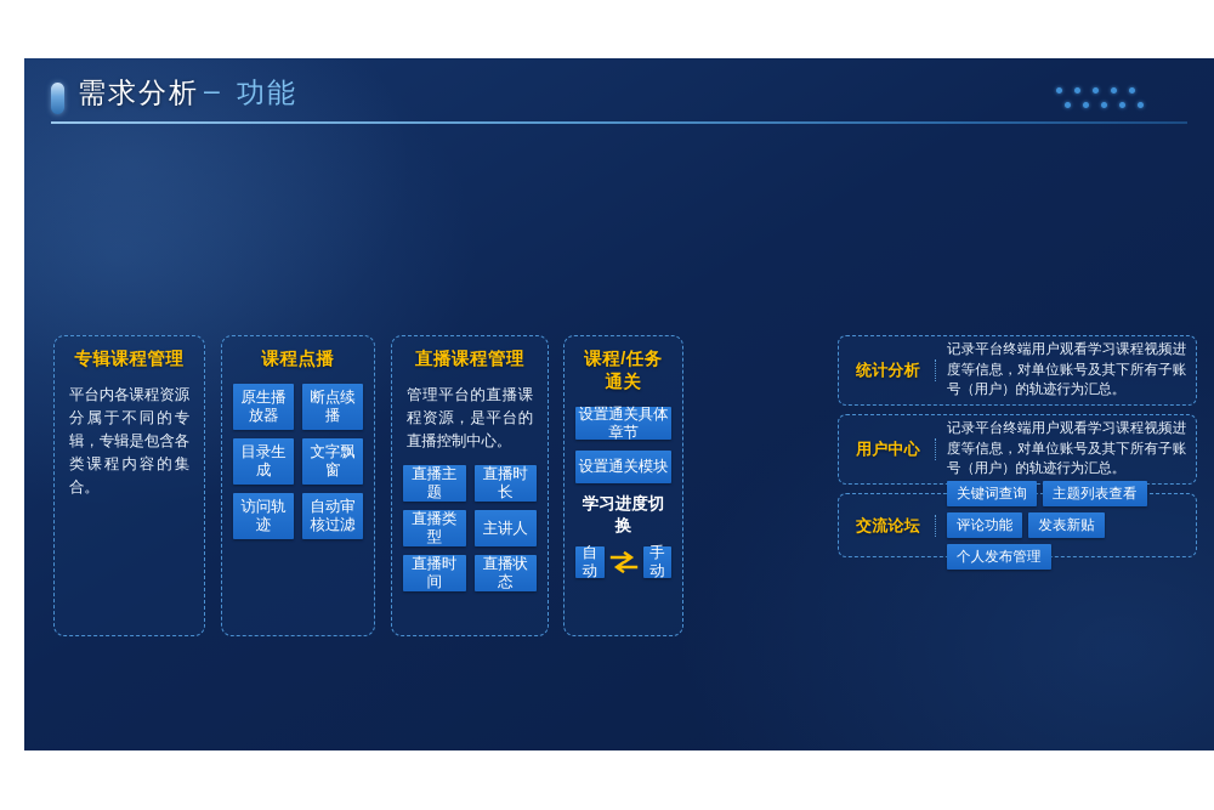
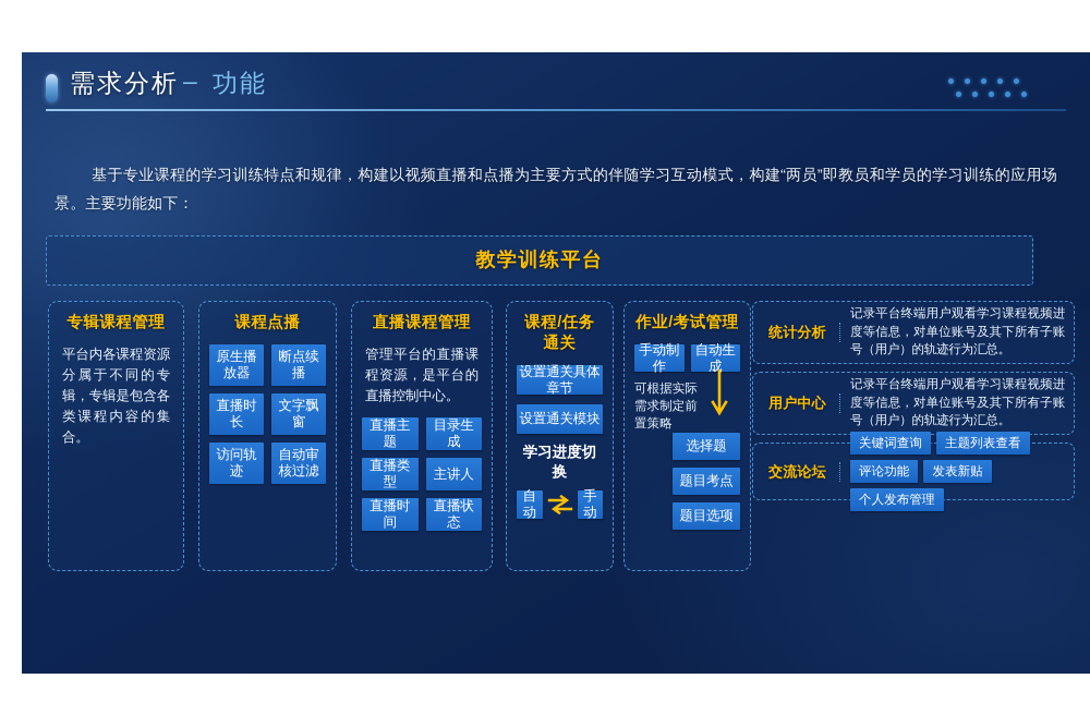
  需求分析
  –
  功能
+ 基于专业课程的学习训练特点和规律，构建以视频直播和点播为主要方式的伴随学习互动模式，构建“两员”即教员和学员的学习训练的应用场景。主要功能如下：
+ 教学训练平台
  专辑课程管理
  平台内各课程资源分属于不同的专辑，专辑是包含各类课程内容的集合。
  课程点播
  原生播放器
  断点续播
- 目录生成
+ 直播时长
  文字飘窗
  访问轨迹
  自动审核过滤
  直播课程管理
  管理平台的直播课程资源，是平台的直播控制中心。
  直播主题
- 直播时长
+ 目录生成
  直播类型
  主讲人
  直播时间
  直播状态
  课程/任务通关
  设置通关具体章节
  设置通关模块
  学习进度切换
  自动
  手动
+ 作业/考试管理
+ 手动制作
+ 自动生成
+ 可根据实际需求制定前置策略
+ 选择题
+ 题目考点
+ 题目选项
  统计分析
  记录平台终端用户观看学习课程视频进度等信息，对单位账号及其下所有子账号（用户）的轨迹行为汇总。
  用户中心
  记录平台终端用户观看学习课程视频进度等信息，对单位账号及其下所有子账号（用户）的轨迹行为汇总。
  交流论坛
  关键词查询
  主题列表查看
  评论功能
  发表新贴
  个人发布管理
